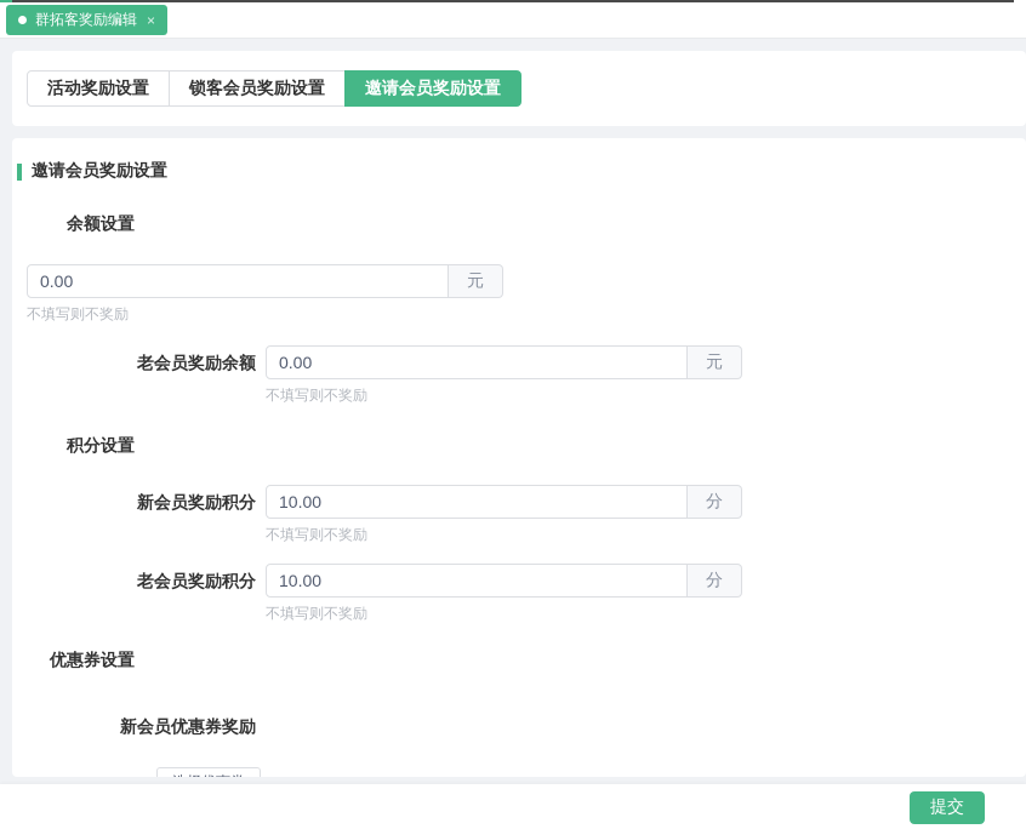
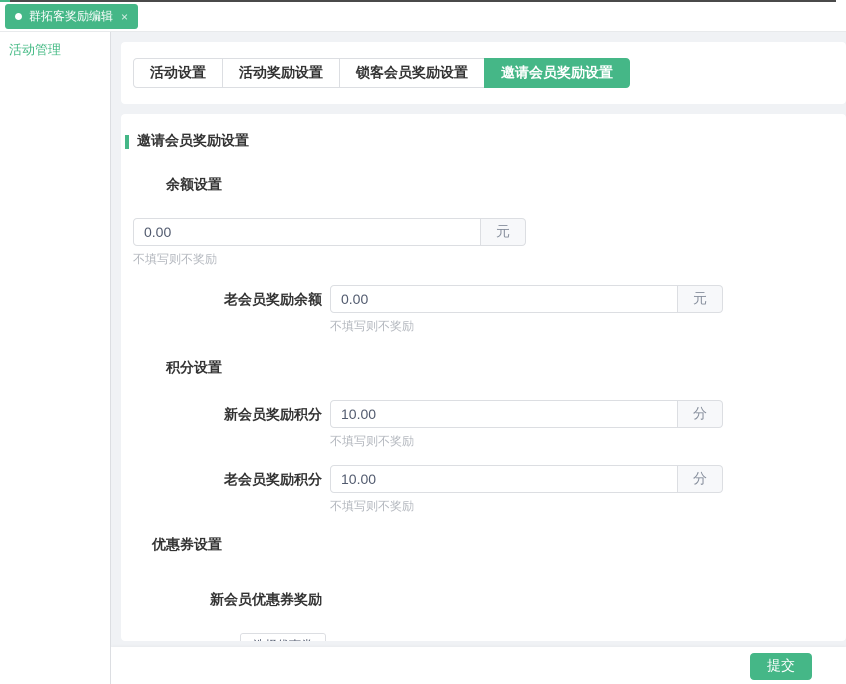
  群拓客奖励编辑
  ×
+ 活动管理
+ 活动设置
  活动奖励设置
  锁客会员奖励设置
  邀请会员奖励设置
  邀请会员奖励设置
  余额设置
  0.00
  元
  不填写则不奖励
  老会员奖励余额
  0.00
  元
  不填写则不奖励
  积分设置
  新会员奖励积分
  10.00
  分
  不填写则不奖励
  老会员奖励积分
  10.00
  分
  不填写则不奖励
  优惠券设置
  新会员优惠券奖励
  提交
